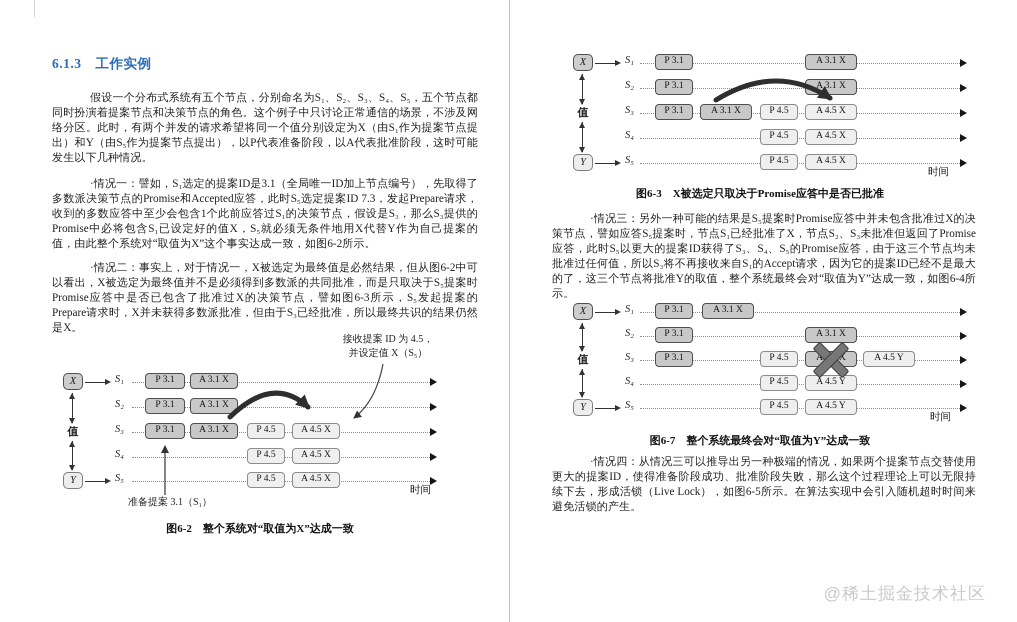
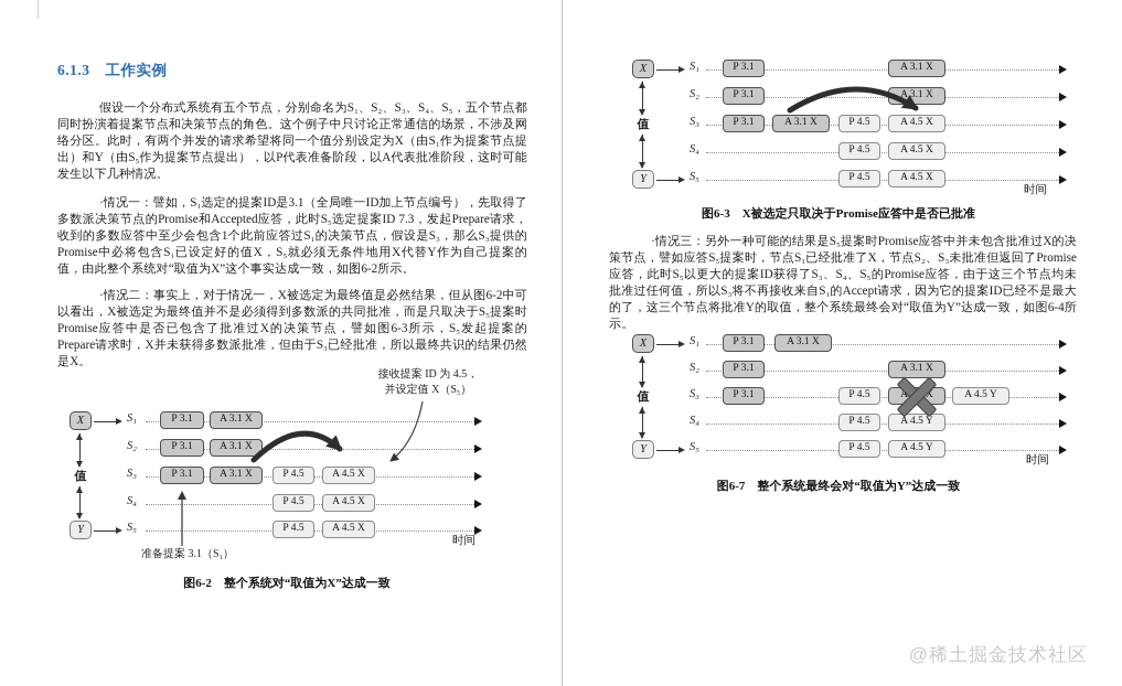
  6.1.3 工作实例
  假设一个分布式系统有五个节点，分别命名为S₁、S₂、S₃、S₄、S₅，五个节点都同时扮演着提案节点和决策节点的角色。这个例子中只讨论正常通信的场景，不涉及网络分区。此时，有两个并发的请求希望将同一个值分别设定为X（由S₁作为提案节点提出）和Y（由S₅作为提案节点提出），以P代表准备阶段，以A代表批准阶段，这时可能发生以下几种情况。
  ·情况一：譬如，S₁选定的提案ID是3.1（全局唯一ID加上节点编号），先取得了多数派决策节点的Promise和Accepted应答，此时S₅选定提案ID 7.3，发起Prepare请求，收到的多数应答中至少会包含1个此前应答过S₁的决策节点，假设是S₃，那么S₃提供的Promise中必将包含S₁已设定好的值X，S₅就必须无条件地用X代替Y作为自己提案的值，由此整个系统对“取值为X”这个事实达成一致，如图6-2所示。
  ·情况二：事实上，对于情况一，X被选定为最终值是必然结果，但从图6-2中可以看出，X被选定为最终值并不是必须得到多数派的共同批准，而是只取决于S₅提案时Promise应答中是否已包含了批准过X的决策节点，譬如图6-3所示，S₅发起提案的Prepare请求时，X并未获得多数派批准，但由于S₃已经批准，所以最终共识的结果仍然是X。
  S₁
  P 3.1
  A 3.1 X
  S₂
  P 3.1
  A 3.1 X
  S₃
  P 3.1
  A 3.1 X
  P 4.5
  A 4.5 X
  S₄
  P 4.5
  A 4.5 X
  S₅
  P 4.5
  A 4.5 X
  X
  Y
  值
  时间
  接收提案 ID 为 4.5，
  并设定值 X（S₅）
  准备提案 3.1（S₁）
  图6-2 整个系统对“取值为X”达成一致
  S₁
  P 3.1
  A 3.1 X
  S₂
  P 3.1
  A 3.1 X
  S₃
  P 3.1
  A 3.1 X
  P 4.5
  A 4.5 X
  S₄
  P 4.5
  A 4.5 X
  S₅
  P 4.5
  A 4.5 X
  X
  Y
  值
  时间
  图6-3 X被选定只取决于Promise应答中是否已批准
  ·情况三：另外一种可能的结果是S₅提案时Promise应答中并未包含批准过X的决策节点，譬如应答S₅提案时，节点S₁已经批准了X，节点S₂、S₃未批准但返回了Promise应答，此时S₅以更大的提案ID获得了S₃、S₄、S₅的Promise应答，由于这三个节点均未批准过任何值，所以S₃将不再接收来自S₁的Accept请求，因为它的提案ID已经不是最大的了，这三个节点将批准Y的取值，整个系统最终会对“取值为Y”达成一致，如图6-4所示。
  S₁
  P 3.1
  A 3.1 X
  S₂
  P 3.1
  A 3.1 X
  S₃
  P 3.1
  P 4.5
  A 4.5 Y
  S₄
  P 4.5
  A 4.5 Y
  S₅
  P 4.5
  A 4.5 Y
  X
  Y
  值
  时间
  图6-7 整个系统最终会对“取值为Y”达成一致
- ·情况四：从情况三可以推导出另一种极端的情况，如果两个提案节点交替使用更大的提案ID，使得准备阶段成功、批准阶段失败，那么这个过程理论上可以无限持续下去，形成活锁（Live Lock），如图6-5所示。在算法实现中会引入随机超时时间来避免活锁的产生。
  @稀土掘金技术社区
